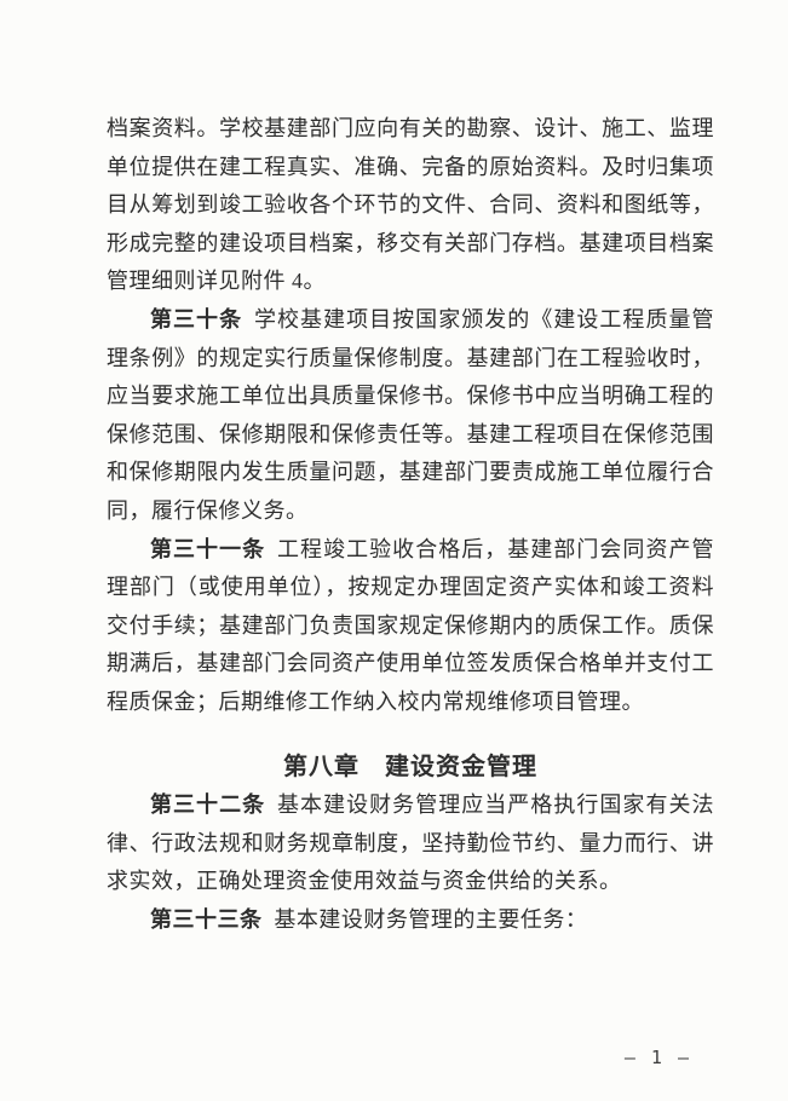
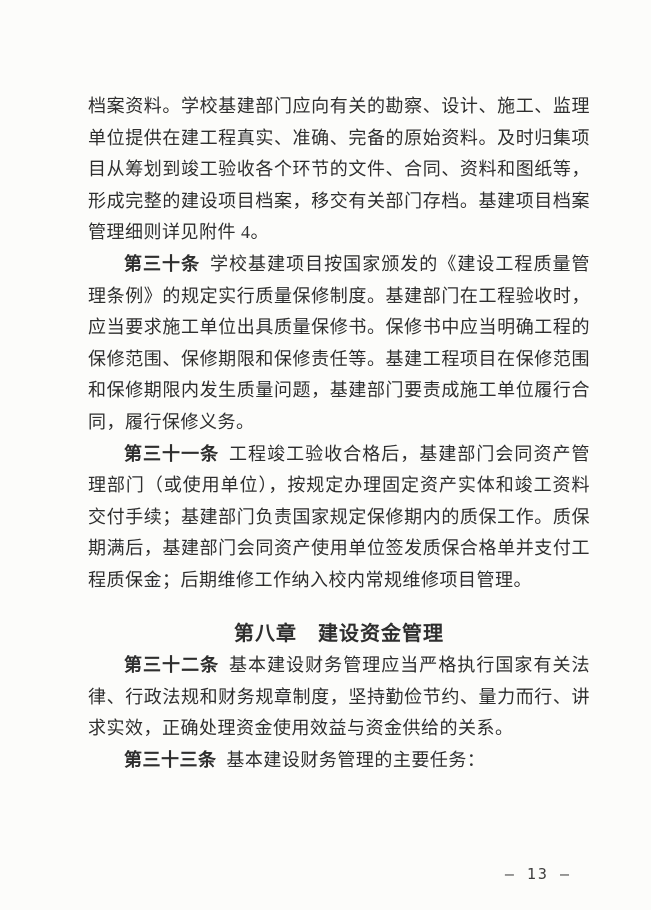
  档案资料。学校基建部门应向有关的勘察、设计、施工、监理单位提供在建工程真实、准确、完备的原始资料。及时归集项目从筹划到竣工验收各个环节的文件、合同、资料和图纸等，形成完整的建设项目档案，移交有关部门存档。基建项目档案管理细则详见附件 4。
  第三十条 学校基建项目按国家颁发的《建设工程质量管理条例》的规定实行质量保修制度。基建部门在工程验收时，应当要求施工单位出具质量保修书。保修书中应当明确工程的保修范围、保修期限和保修责任等。基建工程项目在保修范围和保修期限内发生质量问题，基建部门要责成施工单位履行合同，履行保修义务。
  第三十一条 工程竣工验收合格后，基建部门会同资产管理部门（或使用单位），按规定办理固定资产实体和竣工资料交付手续；基建部门负责国家规定保修期内的质保工作。质保期满后，基建部门会同资产使用单位签发质保合格单并支付工程质保金；后期维修工作纳入校内常规维修项目管理。
  第八章 建设资金管理
  第三十二条 基本建设财务管理应当严格执行国家有关法律、行政法规和财务规章制度，坚持勤俭节约、量力而行、讲求实效，正确处理资金使用效益与资金供给的关系。
  第三十三条 基本建设财务管理的主要任务：
- – 1 –
+ – 13 –
